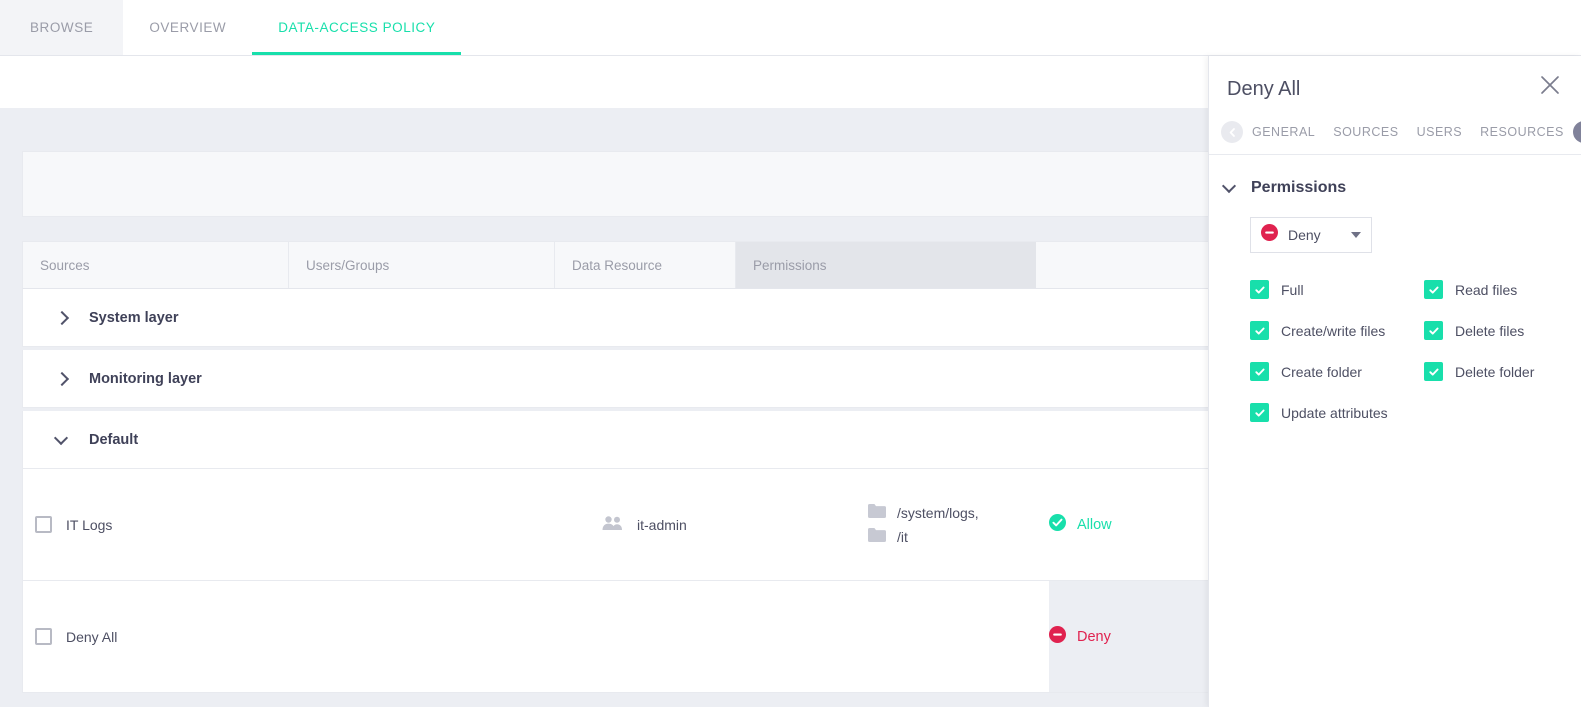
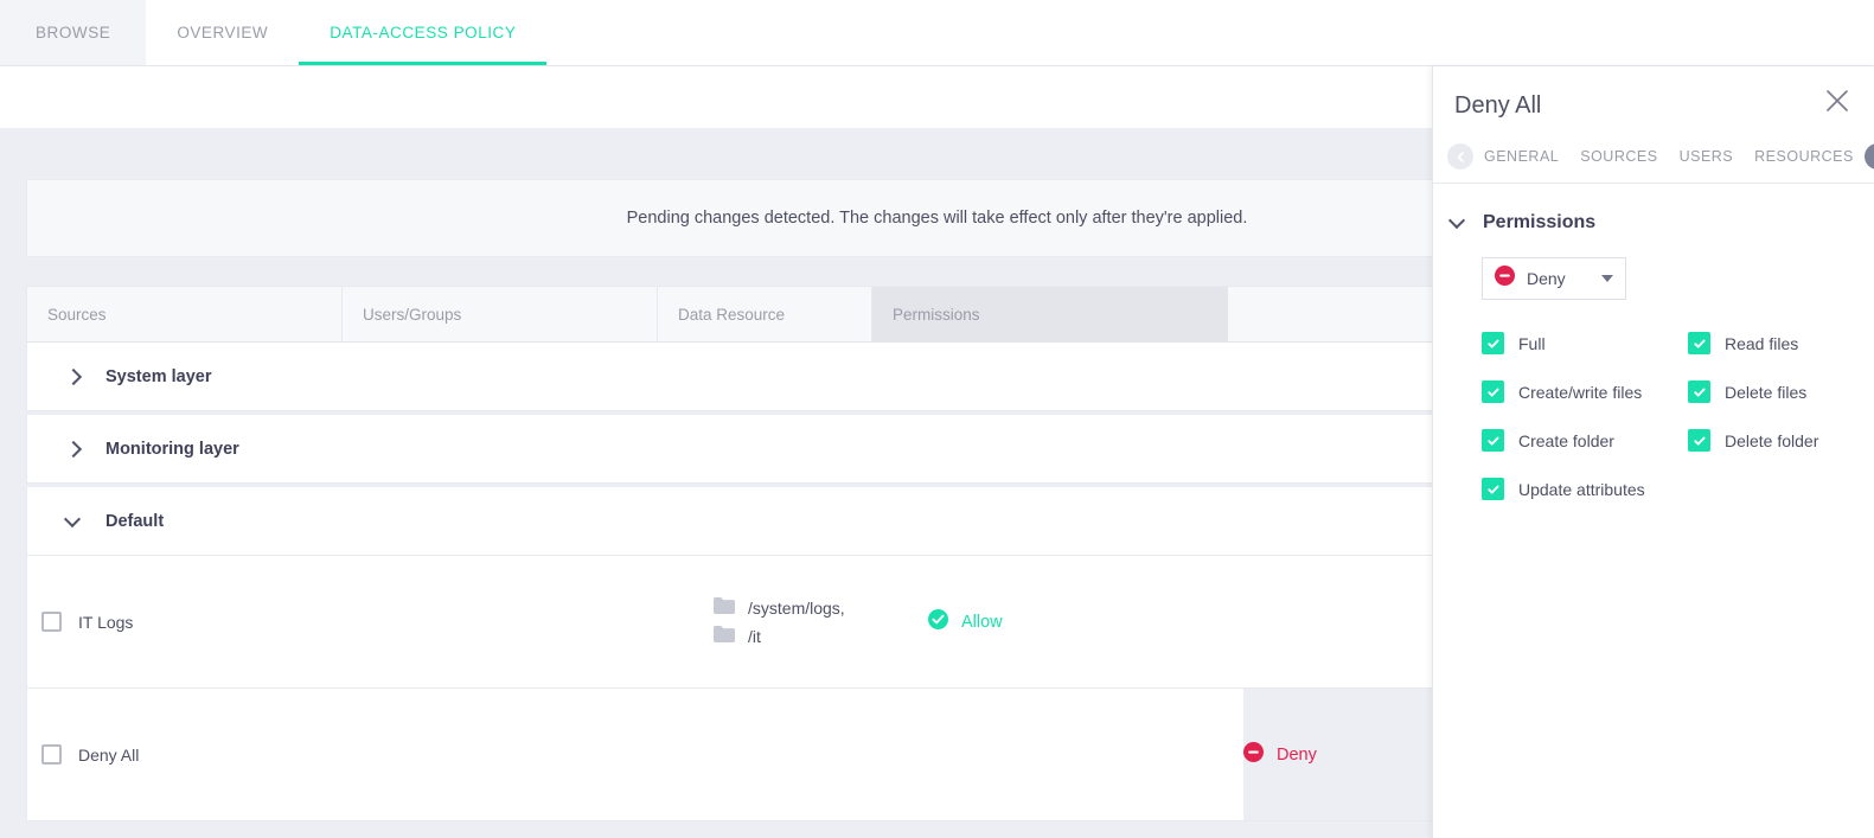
  BROWSE
  OVERVIEW
  DATA-ACCESS POLICY
+ Pending changes detected. The changes will take effect only after they're applied.
  Sources
  Users/Groups
  Data Resource
  Permissions
  System layer
  Monitoring layer
  Default
  IT Logs
- it-admin
  /system/logs,
  /it
  Allow
  Deny All
  Deny
  Deny All
  GENERAL
  SOURCES
  USERS
  RESOURCES
  Permissions
  Deny
  Full
  Read files
  Create/write files
  Delete files
  Create folder
  Delete folder
  Update attributes
